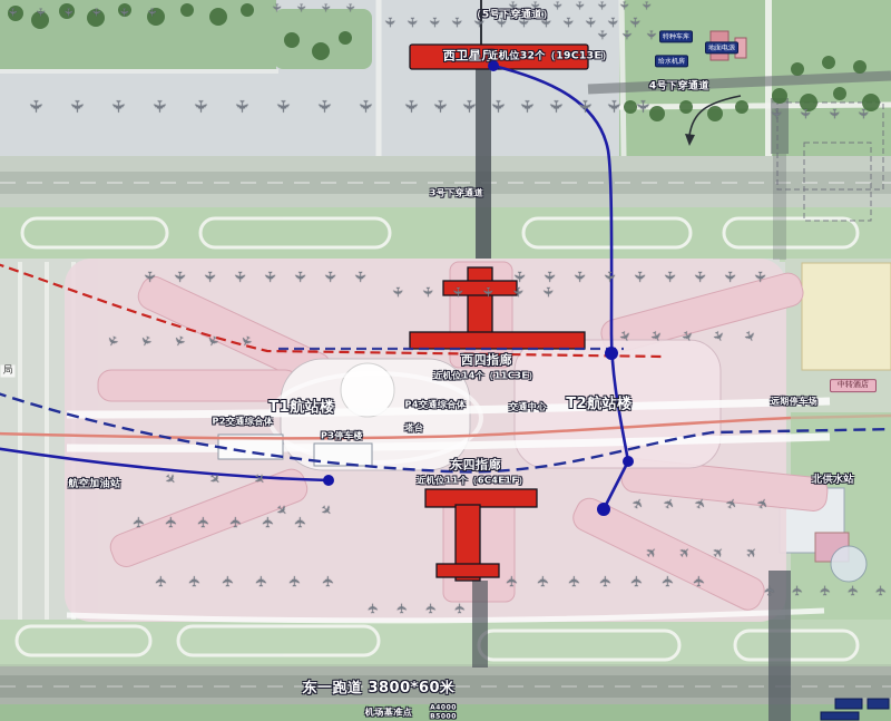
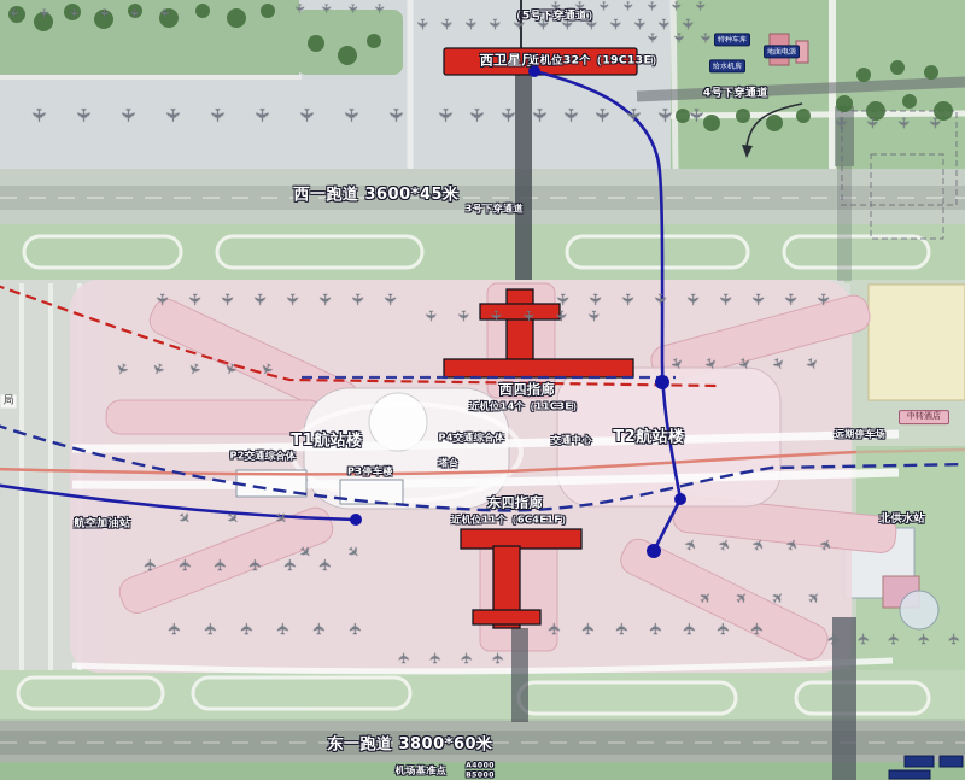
  （5号下穿通道）
  西卫星厅
  近机位32个（19C13E）
  4号下穿通道
+ 西一跑道 3600*45米
  3号下穿通道
  西四指廊
  近机位14个（11C3E）
  T2航站楼
  T1航站楼
  P2交通综合体
  P4交通综合体
  交通中心
  P3停车楼
  塔台
  东四指廊
  近机位11个（6C4E1F）
  航空加油站
  北供水站
  远期停车场
  东一跑道 3800*60米
  机场基准点
  中转酒店
  局
